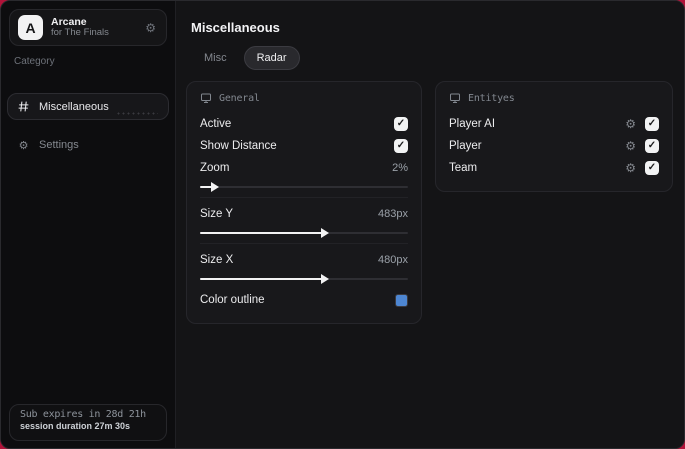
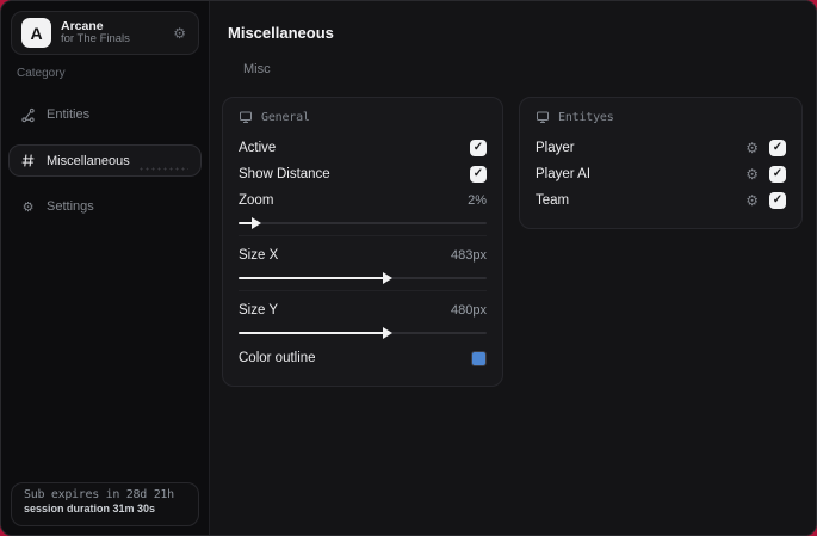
  A
  Arcane
  for The Finals
  ⚙
  Category
+ Entities
  Miscellaneous
  ⚙
  Settings
  Sub expires in 28d 21h
- session duration 27m 30s
+ session duration 31m 30s
  Miscellaneous
  Misc
- Radar
  General
  Active
  ✓
  Show Distance
  ✓
  Zoom
  2%
- Size Y
+ Size X
  483px
- Size X
+ Size Y
  480px
  Color outline
  Entityes
- Player AI
+ Player
  ⚙
  ✓
- Player
+ Player AI
  ⚙
  ✓
  Team
  ⚙
  ✓
